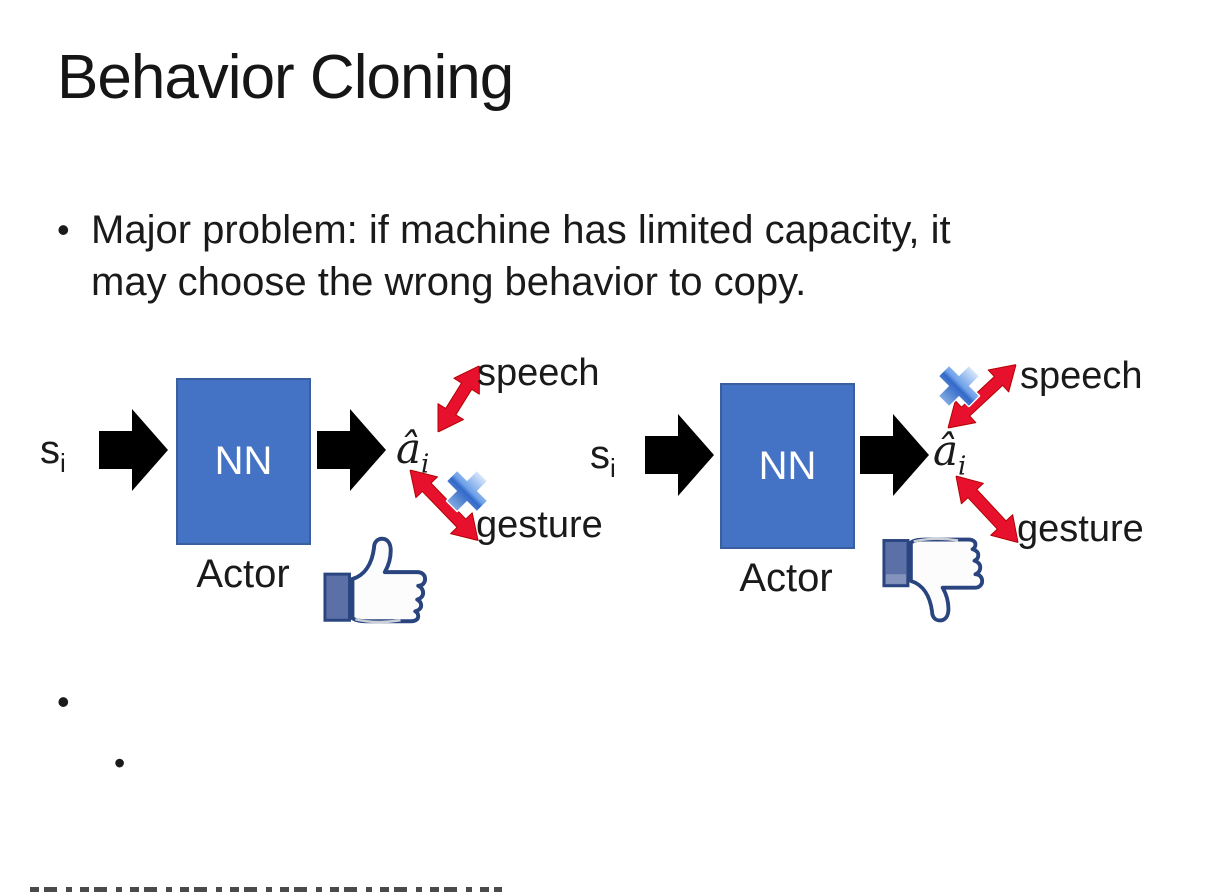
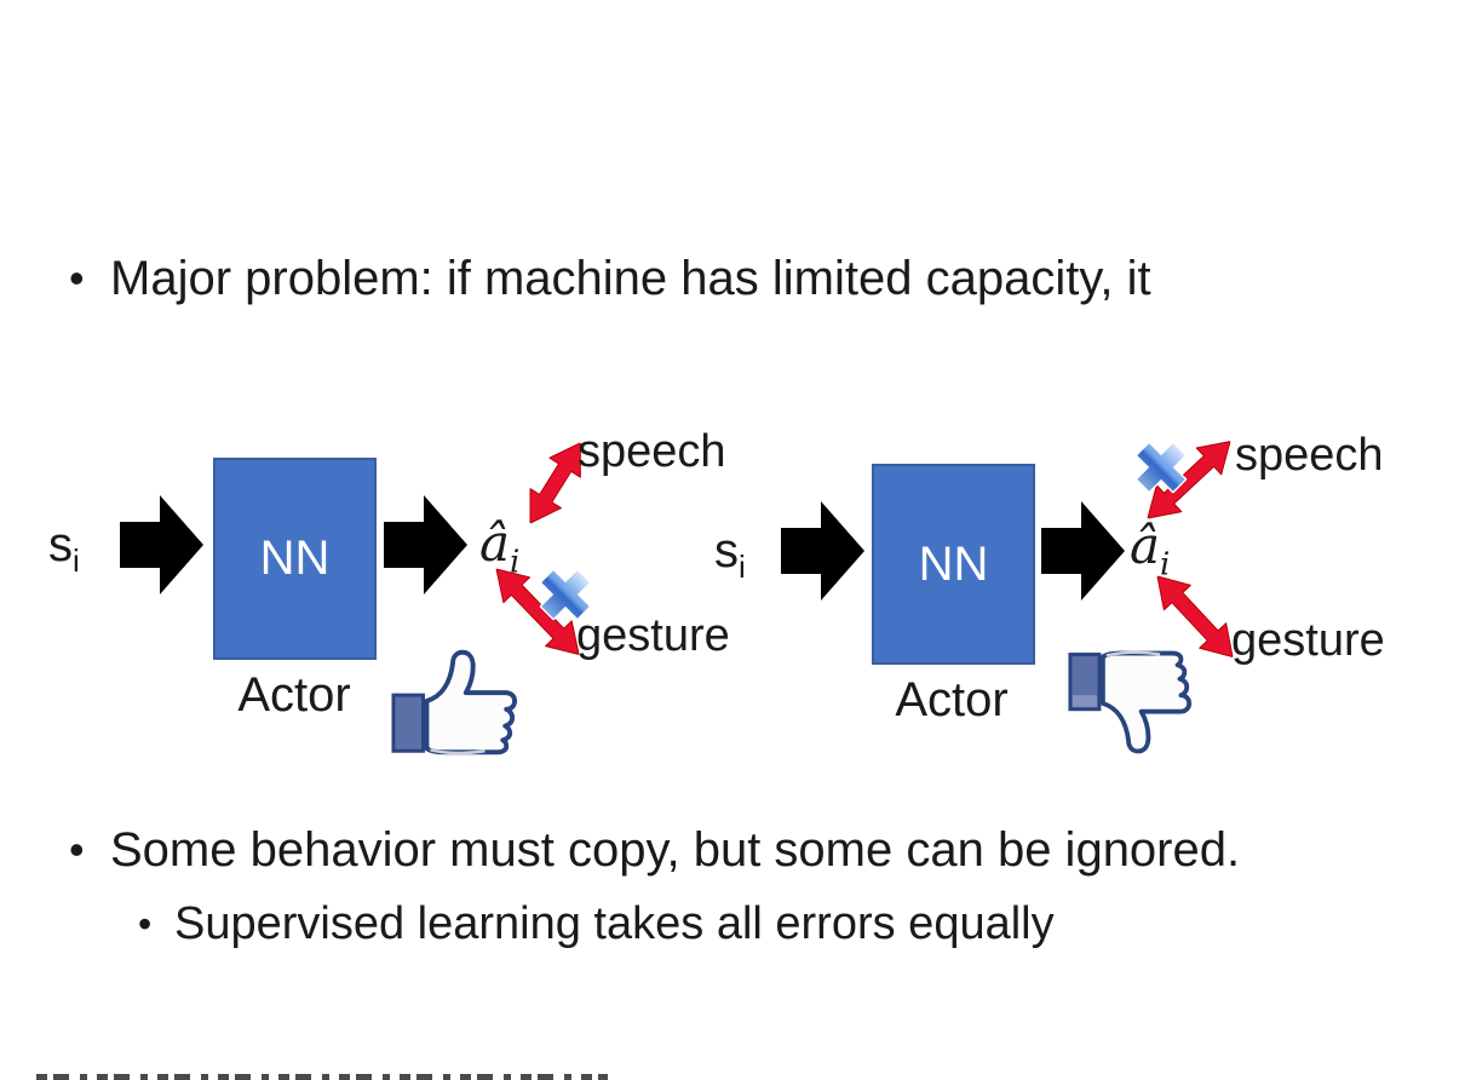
- Behavior Cloning
  •
  Major problem: if machine has limited capacity, it
- may choose the wrong behavior to copy.
  si
  NN
  âi
  speech
  gesture
  Actor
  si
  NN
  âi
  speech
  gesture
  Actor
  •
+ Some behavior must copy, but some can be ignored.
  •
+ Supervised learning takes all errors equally
